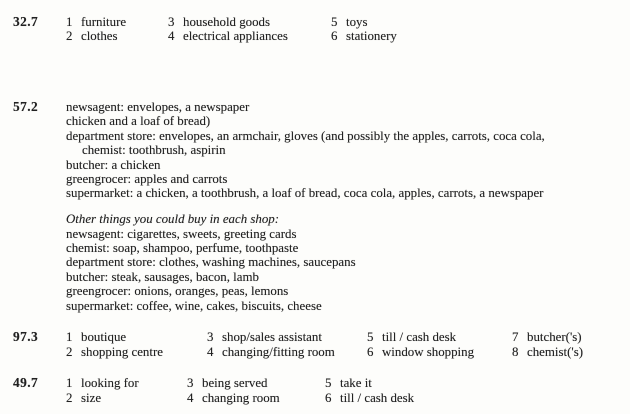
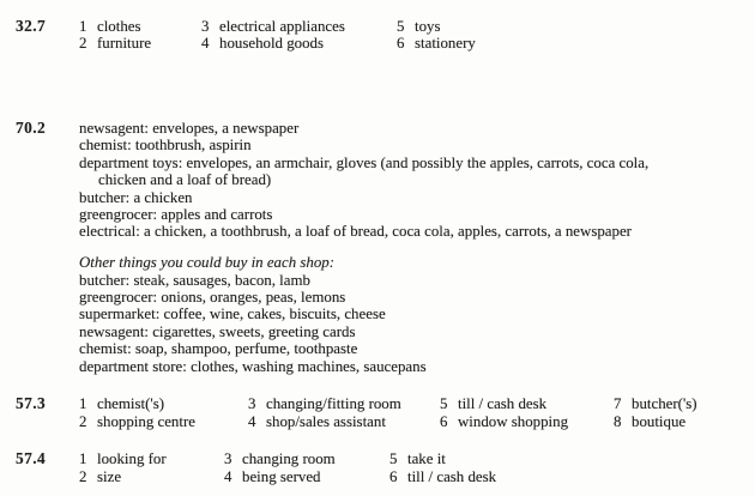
  32.7
- 1 furniture
+ 1 clothes
- 3 household goods
+ 3 electrical appliances
  5 toys
- 2 clothes
+ 2 furniture
- 4 electrical appliances
+ 4 household goods
  6 stationery
- 57.2
+ 70.2
  newsagent: envelopes, a newspaper
- chicken and a loaf of bread)
+ chemist: toothbrush, aspirin
- department store: envelopes, an armchair, gloves (and possibly the apples, carrots, coca cola,
+ department toys: envelopes, an armchair, gloves (and possibly the apples, carrots, coca cola,
- chemist: toothbrush, aspirin
+ chicken and a loaf of bread)
  butcher: a chicken
  greengrocer: apples and carrots
- supermarket: a chicken, a toothbrush, a loaf of bread, coca cola, apples, carrots, a newspaper
+ electrical: a chicken, a toothbrush, a loaf of bread, coca cola, apples, carrots, a newspaper
  Other things you could buy in each shop:
- newsagent: cigarettes, sweets, greeting cards
+ butcher: steak, sausages, bacon, lamb
- chemist: soap, shampoo, perfume, toothpaste
+ greengrocer: onions, oranges, peas, lemons
- department store: clothes, washing machines, saucepans
+ supermarket: coffee, wine, cakes, biscuits, cheese
- butcher: steak, sausages, bacon, lamb
+ newsagent: cigarettes, sweets, greeting cards
- greengrocer: onions, oranges, peas, lemons
+ chemist: soap, shampoo, perfume, toothpaste
- supermarket: coffee, wine, cakes, biscuits, cheese
+ department store: clothes, washing machines, saucepans
- 97.3
+ 57.3
- 1 boutique
+ 1 chemist('s)
- 3 shop/sales assistant
+ 3 changing/fitting room
  5 till / cash desk
  7 butcher('s)
  2 shopping centre
- 4 changing/fitting room
+ 4 shop/sales assistant
  6 window shopping
- 8 chemist('s)
+ 8 boutique
- 49.7
+ 57.4
  1 looking for
- 3 being served
+ 3 changing room
  5 take it
  2 size
- 4 changing room
+ 4 being served
  6 till / cash desk
